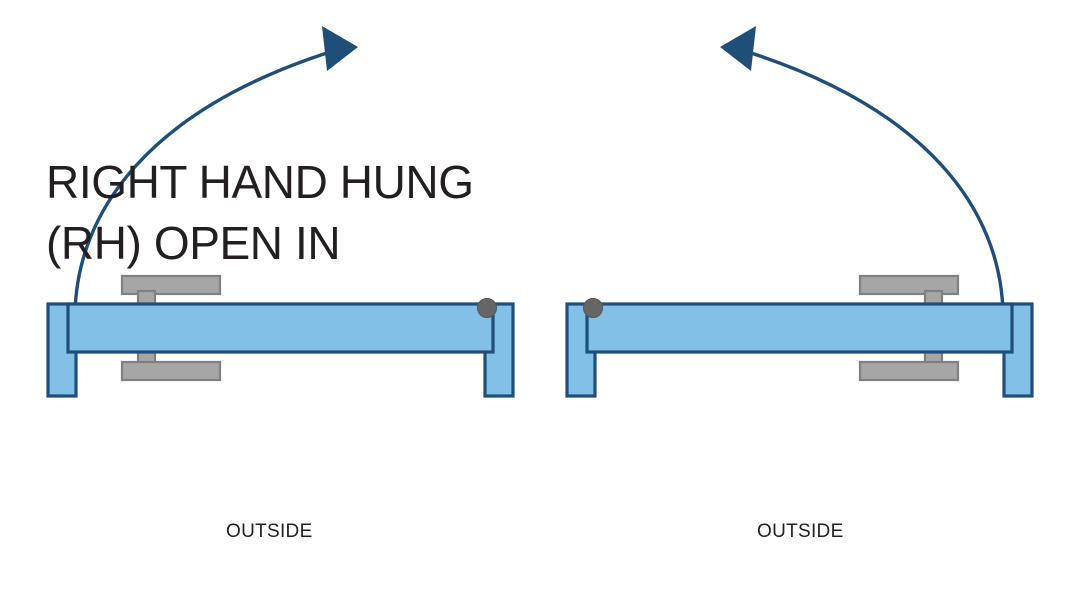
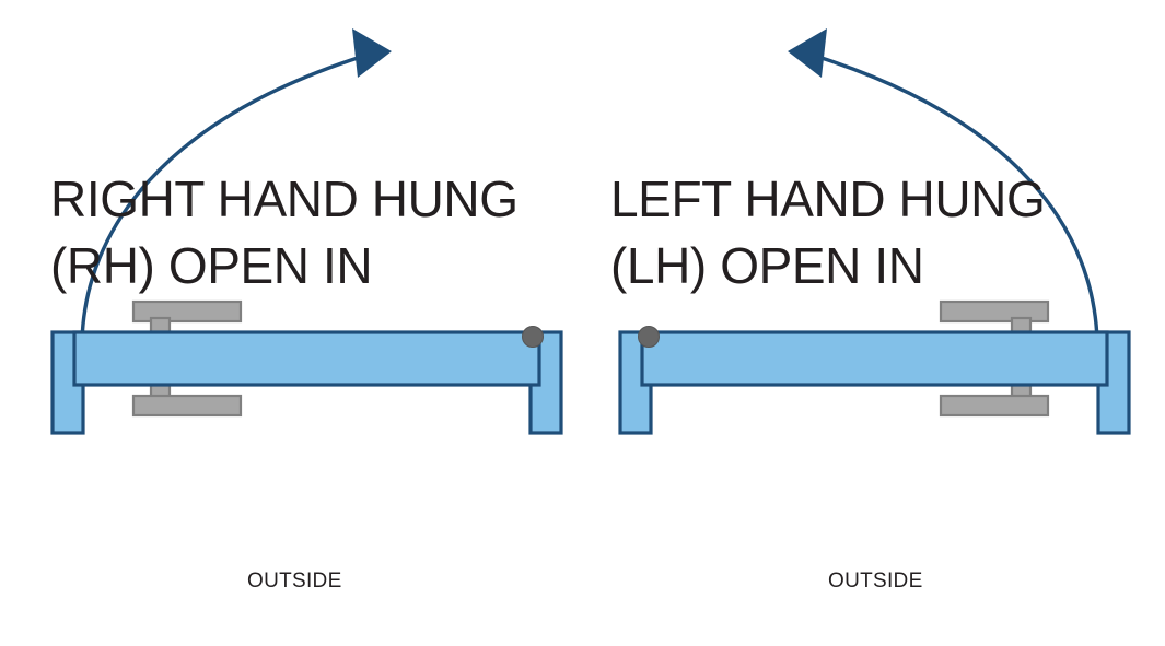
  RIGHT HAND HUNG
  (RH) OPEN IN
+ LEFT HAND HUNG
+ (LH) OPEN IN
  OUTSIDE
  OUTSIDE
